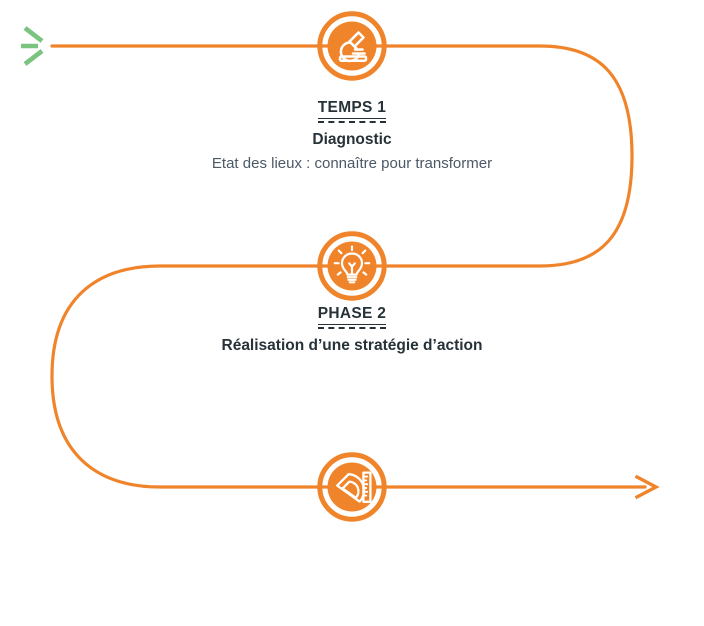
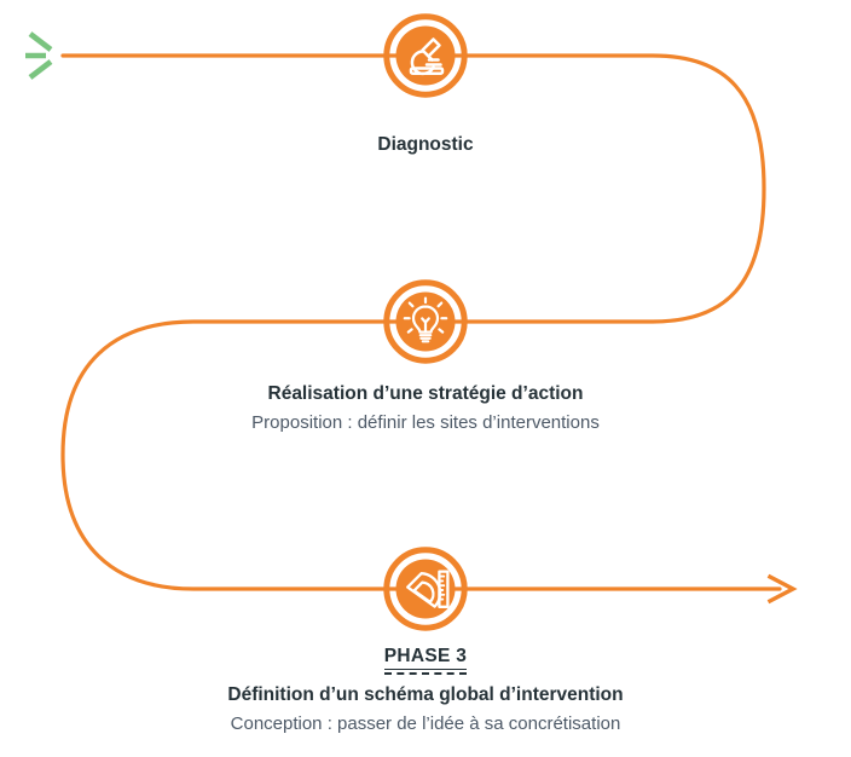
- TEMPS 1
  Diagnostic
- Etat des lieux : connaître pour transformer
- PHASE 2
  Réalisation d’une stratégie d’action
+ Proposition : définir les sites d’interventions
+ PHASE 3
+ Définition d’un schéma global d’intervention
+ Conception : passer de l’idée à sa concrétisation
